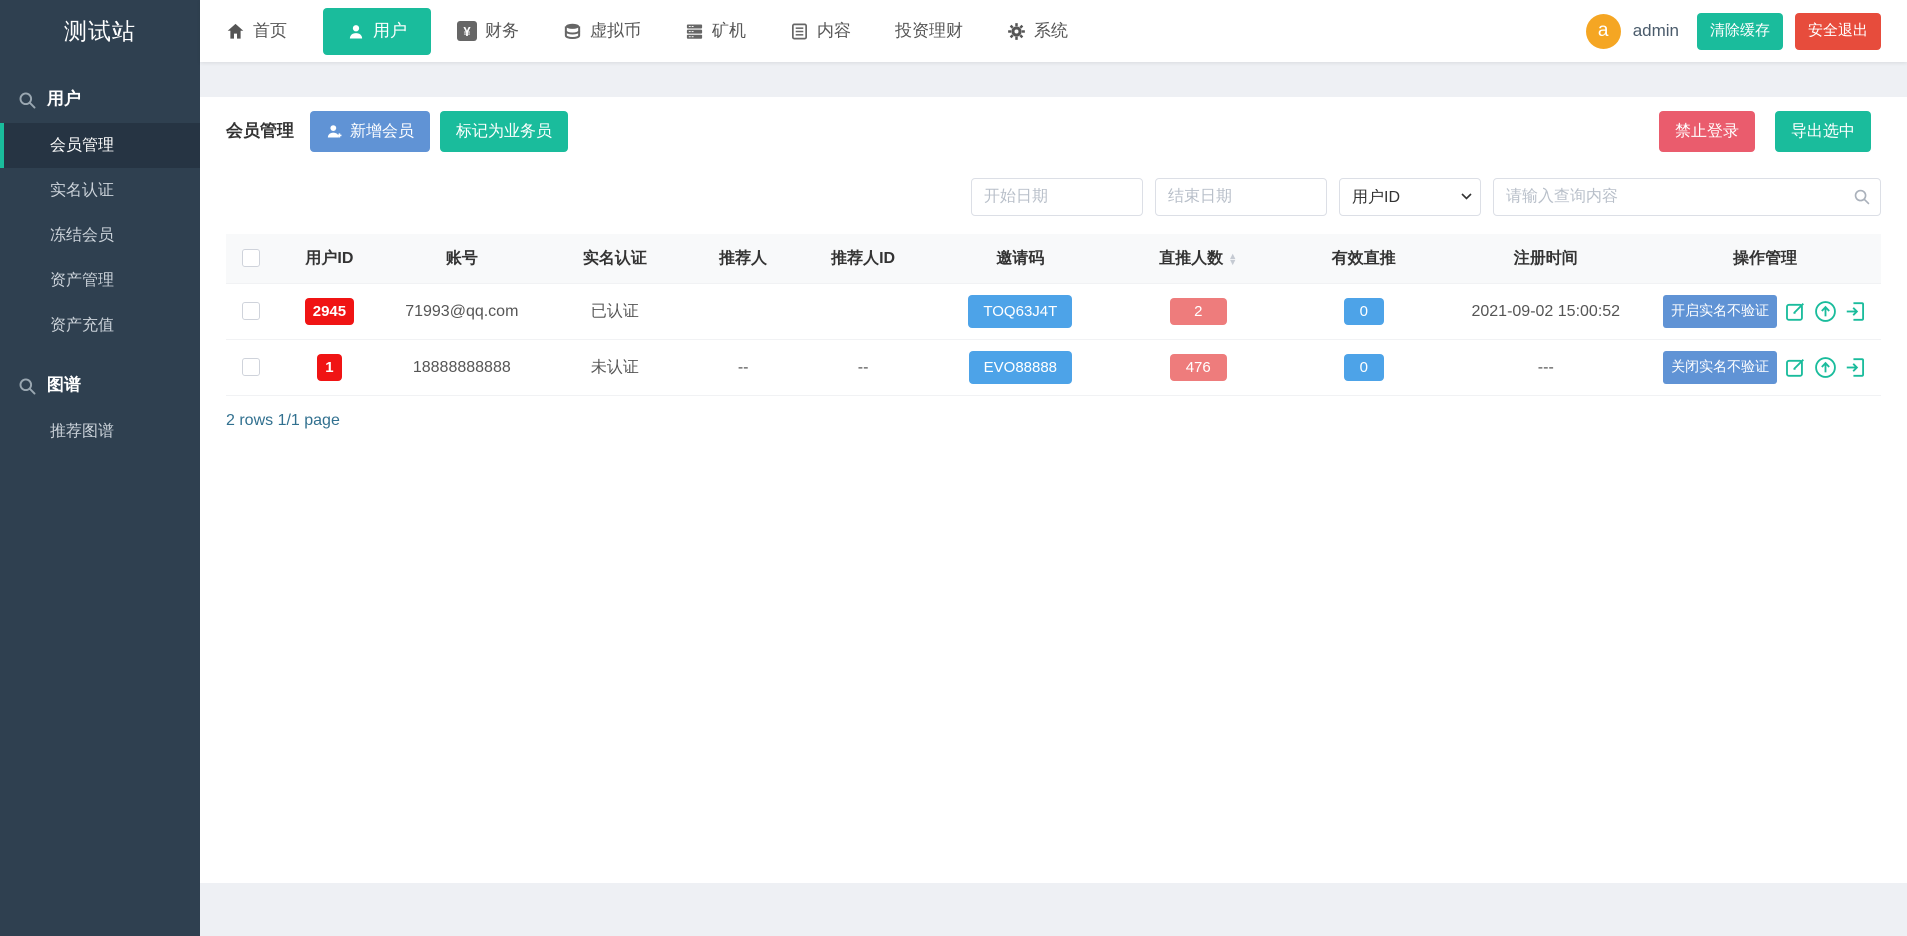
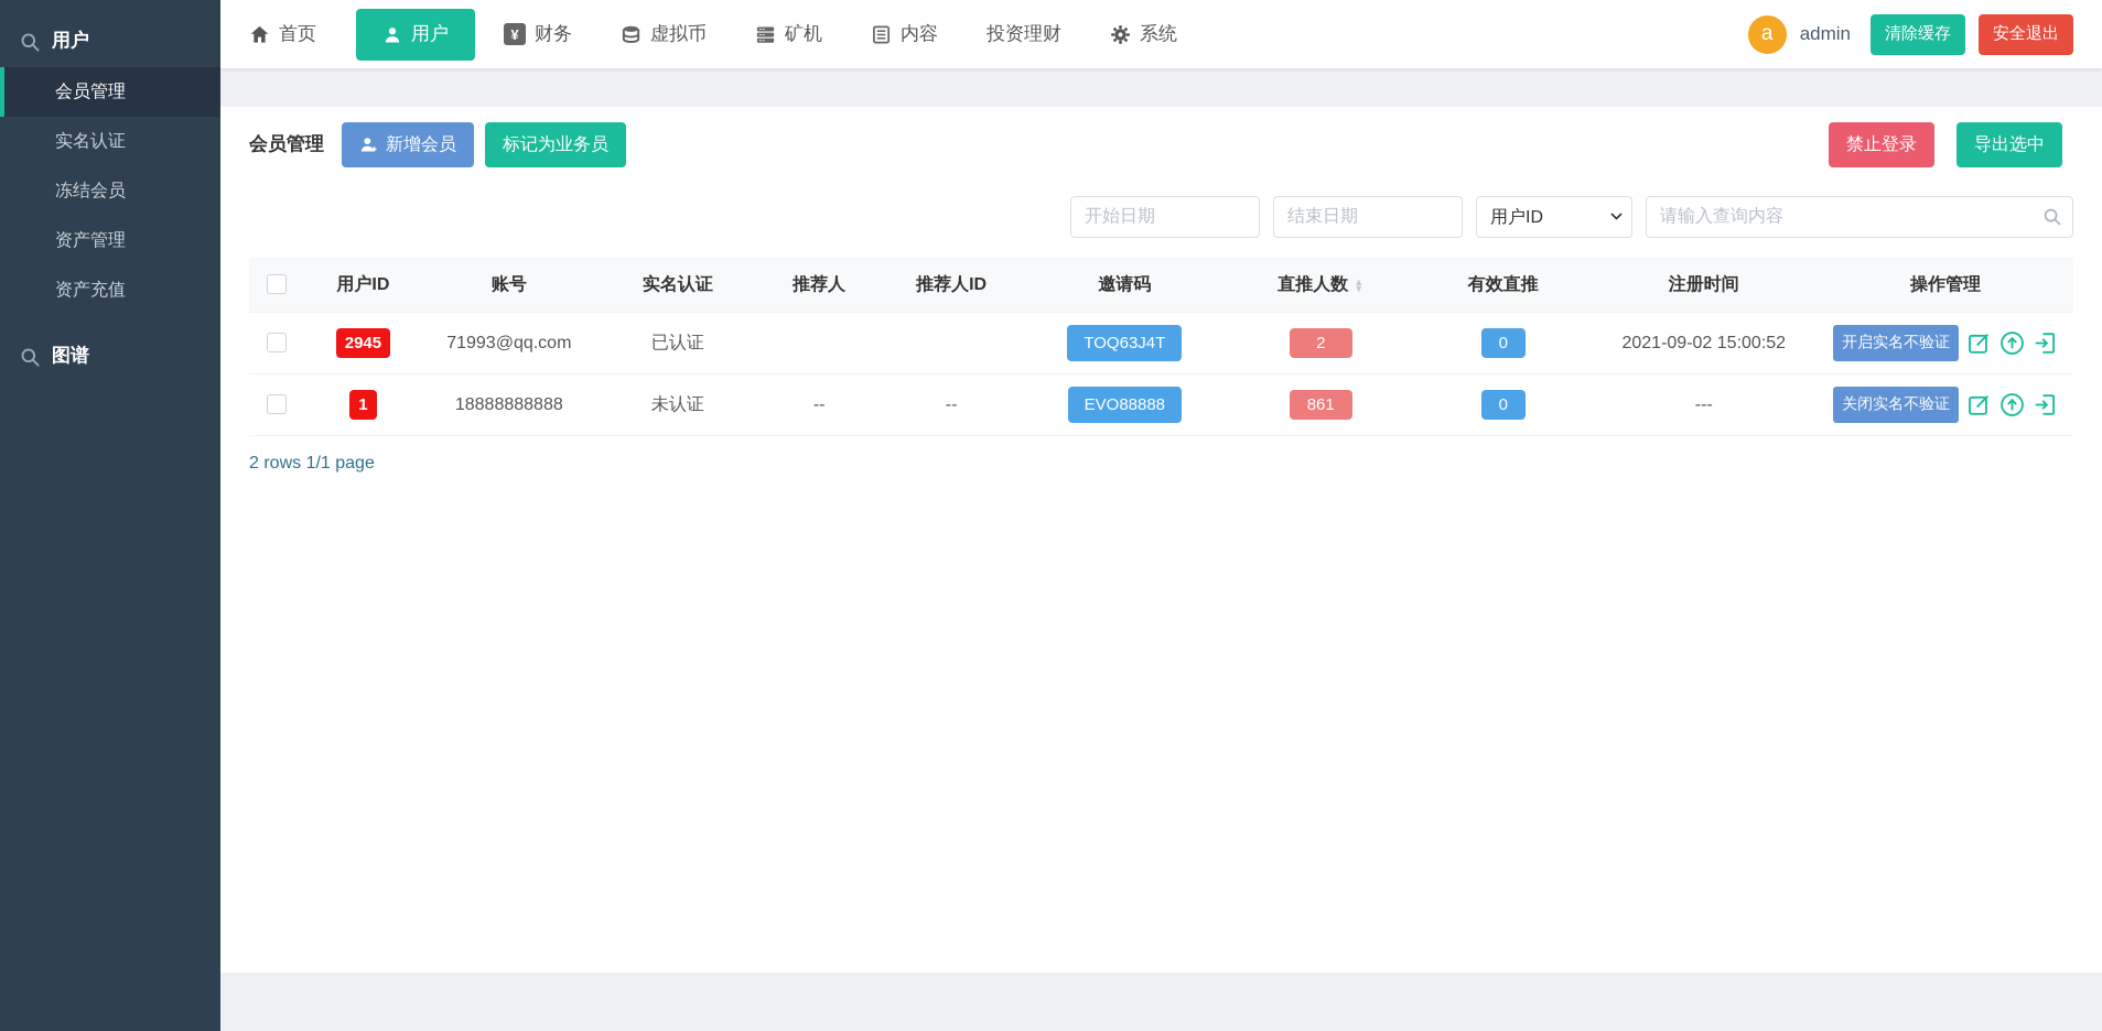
- 测试站
  用户
  会员管理
  实名认证
  冻结会员
  资产管理
  资产充值
  图谱
- 推荐图谱
  首页
  用户
  ¥
  财务
  虚拟币
  矿机
  内容
  投资理财
  系统
  a
  admin
  清除缓存
  安全退出
  会员管理
  新增会员
  标记为业务员
  禁止登录
  导出选中
  开始日期
  结束日期
  用户ID
  请输入查询内容
  	用户ID	账号	实名认证	推荐人	推荐人ID	邀请码	直推人数 ▲▼	有效直推	注册时间	操作管理
  	2945	71993@qq.com	已认证			TOQ63J4T	2	0	2021-09-02 15:00:52	开启实名不验证
- 	1	18888888888	未认证	--	--	EVO88888	476	0	---	关闭实名不验证
+ 	1	18888888888	未认证	--	--	EVO88888	861	0	---	关闭实名不验证
  2 rows 1/1 page
